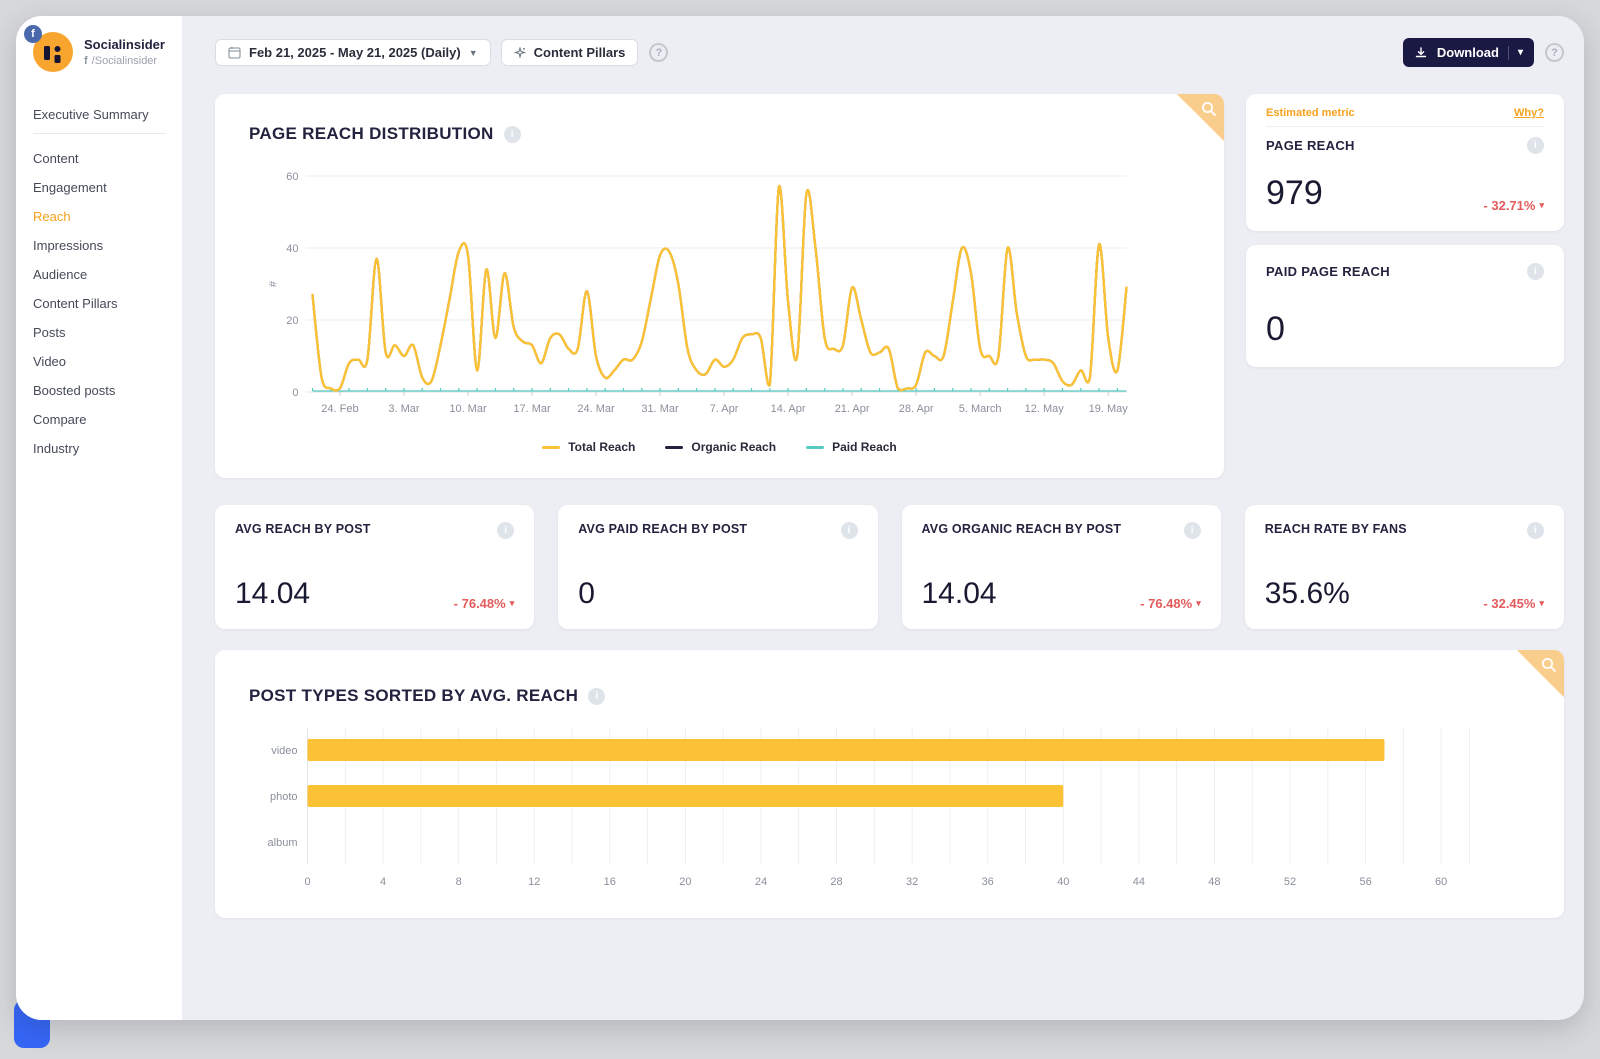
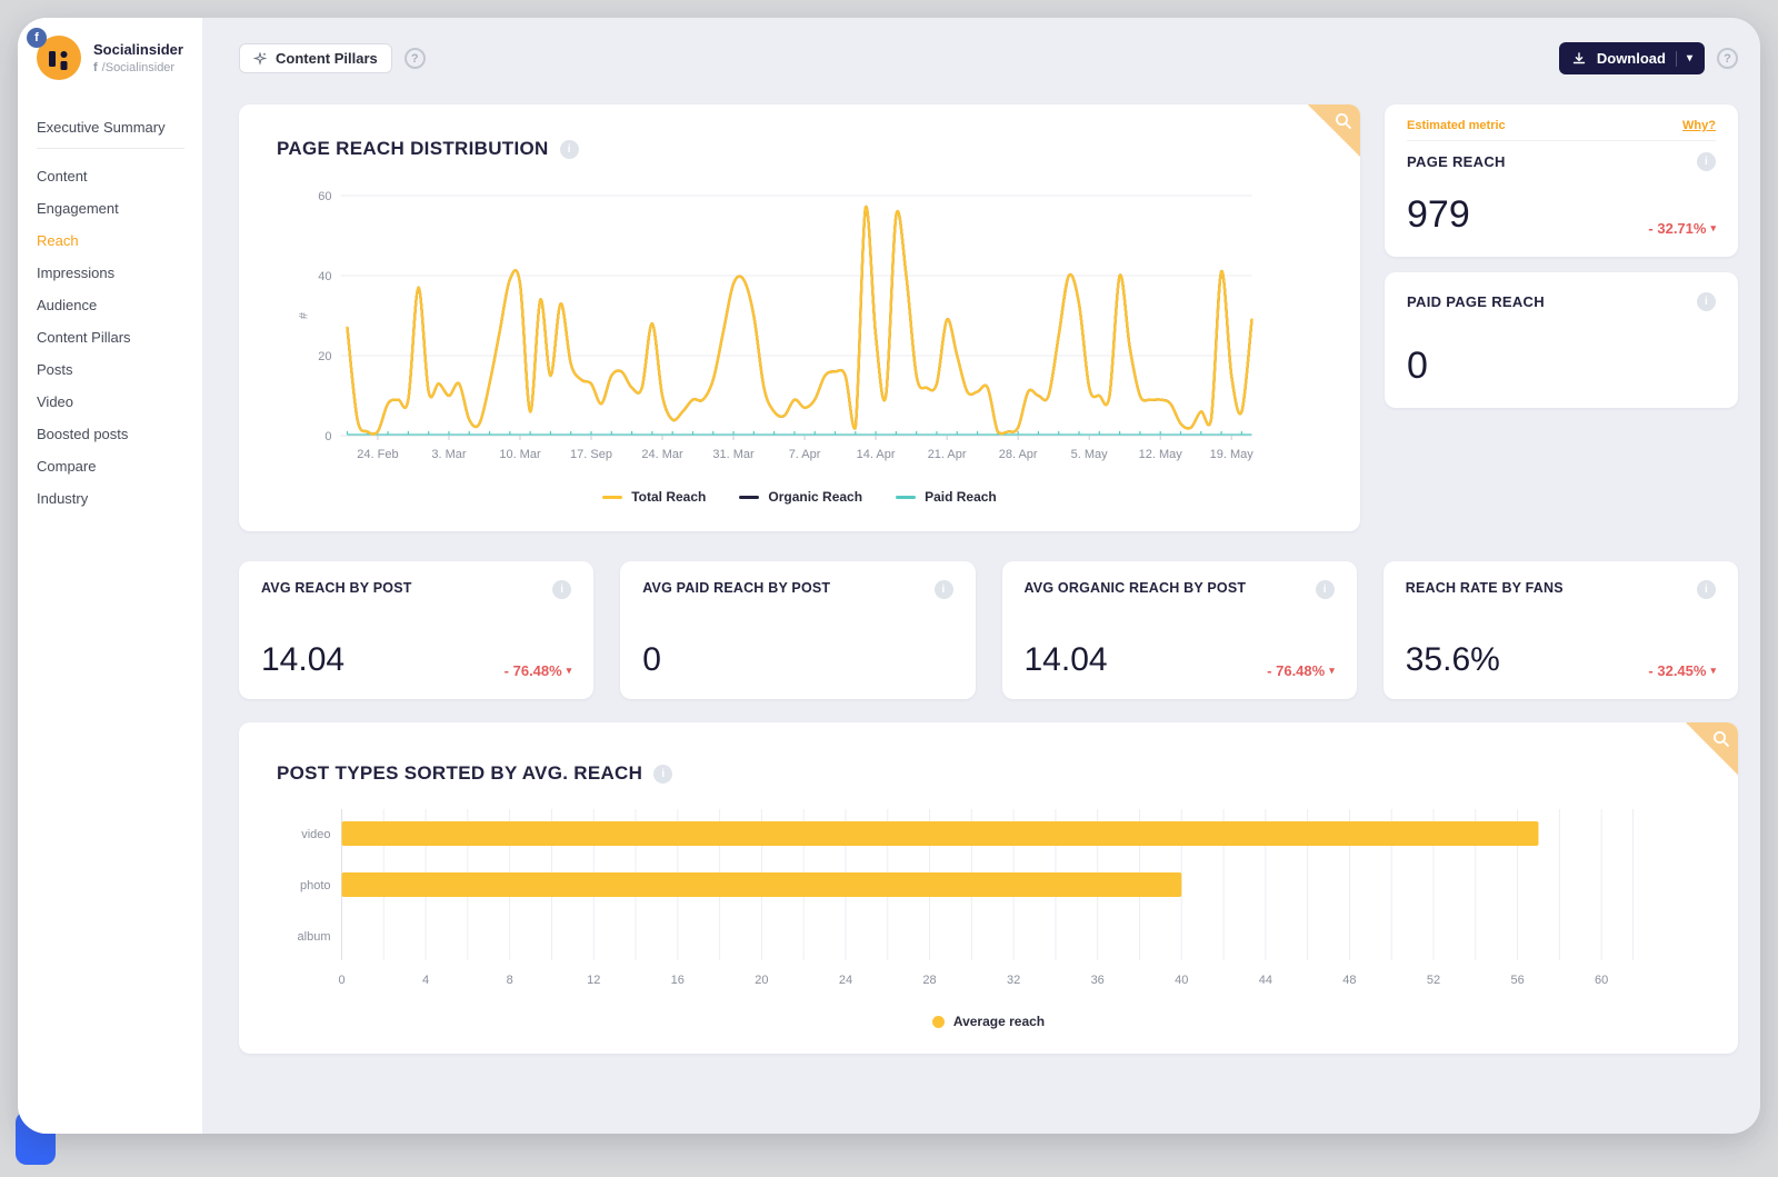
  f
  Socialinsider
  f
  /Socialinsider
  Executive Summary
  Content
  Engagement
  Reach
  Impressions
  Audience
  Content Pillars
  Posts
  Video
  Boosted posts
  Compare
  Industry
- Feb 21, 2025 - May 21, 2025 (Daily)
- ▼
  Content Pillars
  ?
  Download
  ▾
  ?
  PAGE REACH DISTRIBUTION
  i
  0
  20
  40
  60
  24. Feb
  3. Mar
  10. Mar
- 17. Mar
+ 17. Sep
  24. Mar
  31. Mar
  7. Apr
  14. Apr
  21. Apr
  28. Apr
- 5. March
+ 5. May
  12. May
  19. May
  Total Reach
  Organic Reach
  Paid Reach
  Estimated metric
  Why?
  PAGE REACH
  i
  979
  - 32.71%
  ▾
  PAID PAGE REACH
  i
  0
  AVG REACH BY POST
  i
  14.04
  - 76.48%
  ▾
  AVG PAID REACH BY POST
  i
  0
  AVG ORGANIC REACH BY POST
  i
  14.04
  - 76.48%
  ▾
  REACH RATE BY FANS
  i
  35.6%
  - 32.45%
  ▾
  POST TYPES SORTED BY AVG. REACH
  i
  0
  4
  8
  12
  16
  20
  24
  28
  32
  36
  40
  44
  48
  52
  56
  60
  video
  photo
  album
+ Average reach
